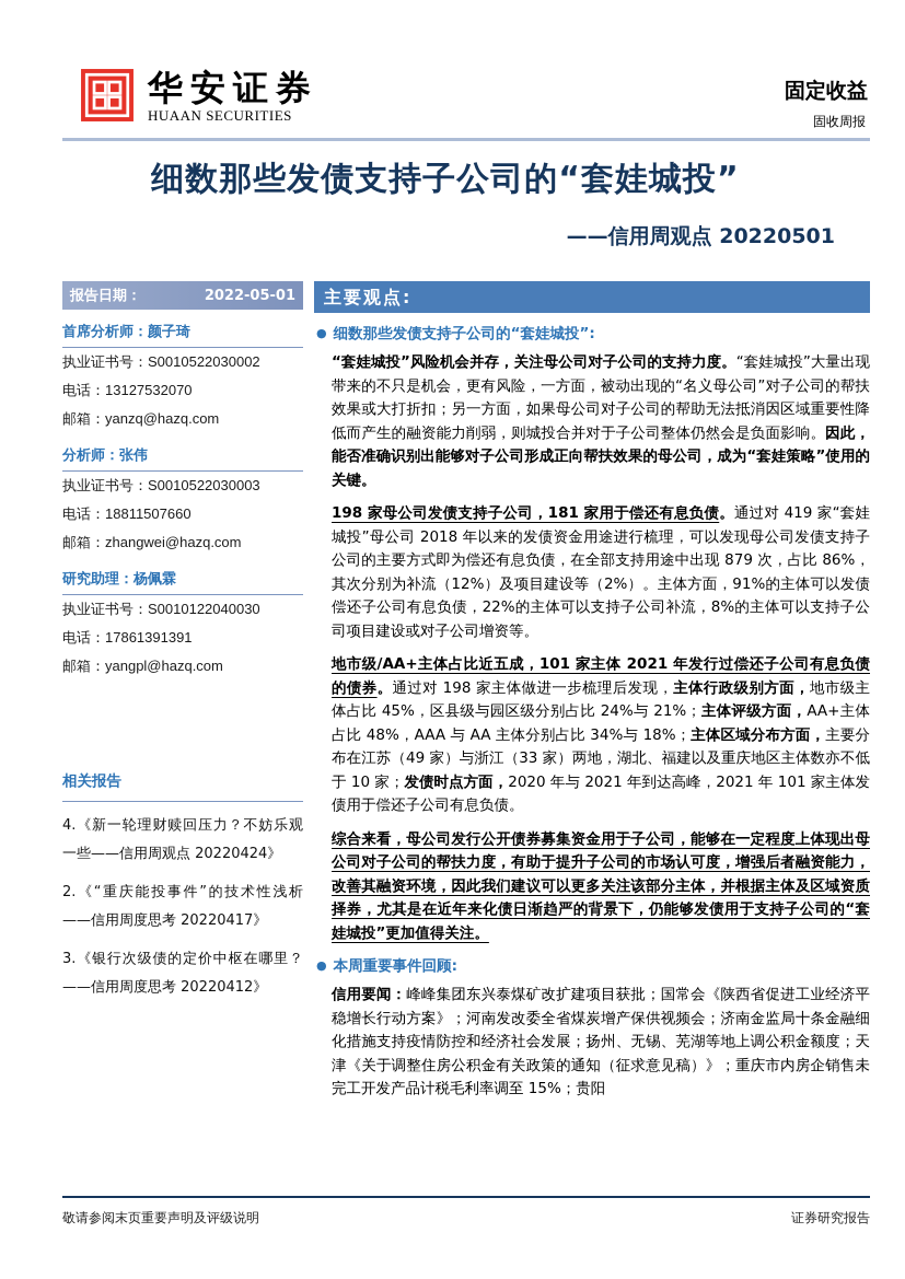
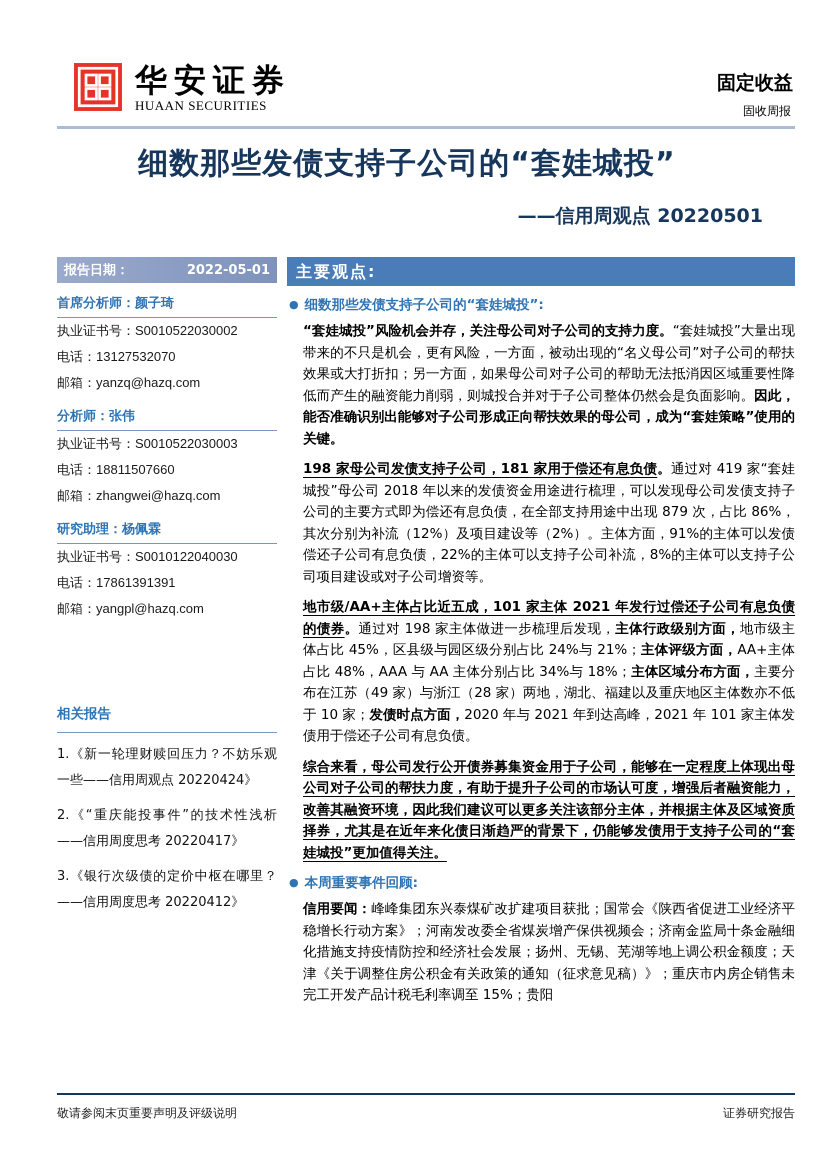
  华安证券
  HUAAN SECURITIES
  固定收益
  固收周报
  细数那些发债支持子公司的“套娃城投”
  ——信用周观点 20220501
  报告日期：
  2022-05-01
  首席分析师：颜子琦
  执业证书号：S0010522030002
  电话：13127532070
  邮箱：yanzq@hazq.com
  分析师：张伟
  执业证书号：S0010522030003
  电话：18811507660
  邮箱：zhangwei@hazq.com
  研究助理：杨佩霖
  执业证书号：S0010122040030
  电话：17861391391
  邮箱：yangpl@hazq.com
  相关报告
- 4.《新一轮理财赎回压力？不妨乐观一些——信用周观点 20220424》
+ 1.《新一轮理财赎回压力？不妨乐观一些——信用周观点 20220424》
  2.《“重庆能投事件”的技术性浅析——信用周度思考 20220417》
  3.《银行次级债的定价中枢在哪里？——信用周度思考 20220412》
  主要观点:
  ● 细数那些发债支持子公司的“套娃城投”:
  “套娃城投”风险机会并存，关注母公司对子公司的支持力度。“套娃城投”大量出现带来的不只是机会，更有风险，一方面，被动出现的“名义母公司”对子公司的帮扶效果或大打折扣；另一方面，如果母公司对子公司的帮助无法抵消因区域重要性降低而产生的融资能力削弱，则城投合并对于子公司整体仍然会是负面影响。因此，能否准确识别出能够对子公司形成正向帮扶效果的母公司，成为“套娃策略”使用的关键。
  198 家母公司发债支持子公司，181 家用于偿还有息负债。通过对 419 家“套娃城投”母公司 2018 年以来的发债资金用途进行梳理，可以发现母公司发债支持子公司的主要方式即为偿还有息负债，在全部支持用途中出现 879 次，占比 86%，其次分别为补流（12%）及项目建设等（2%）。主体方面，91%的主体可以发债偿还子公司有息负债，22%的主体可以支持子公司补流，8%的主体可以支持子公司项目建设或对子公司增资等。
- 地市级/AA+主体占比近五成，101 家主体 2021 年发行过偿还子公司有息负债的债券。通过对 198 家主体做进一步梳理后发现，主体行政级别方面，地市级主体占比 45%，区县级与园区级分别占比 24%与 21%；主体评级方面，AA+主体占比 48%，AAA 与 AA 主体分别占比 34%与 18%；主体区域分布方面，主要分布在江苏（49 家）与浙江（33 家）两地，湖北、福建以及重庆地区主体数亦不低于 10 家；发债时点方面，2020 年与 2021 年到达高峰，2021 年 101 家主体发债用于偿还子公司有息负债。
+ 地市级/AA+主体占比近五成，101 家主体 2021 年发行过偿还子公司有息负债的债券。通过对 198 家主体做进一步梳理后发现，主体行政级别方面，地市级主体占比 45%，区县级与园区级分别占比 24%与 21%；主体评级方面，AA+主体占比 48%，AAA 与 AA 主体分别占比 34%与 18%；主体区域分布方面，主要分布在江苏（49 家）与浙江（28 家）两地，湖北、福建以及重庆地区主体数亦不低于 10 家；发债时点方面，2020 年与 2021 年到达高峰，2021 年 101 家主体发债用于偿还子公司有息负债。
  综合来看，母公司发行公开债券募集资金用于子公司，能够在一定程度上体现出母公司对子公司的帮扶力度，有助于提升子公司的市场认可度，增强后者融资能力，改善其融资环境，因此我们建议可以更多关注该部分主体，并根据主体及区域资质择券，尤其是在近年来化债日渐趋严的背景下，仍能够发债用于支持子公司的“套娃城投”更加值得关注。
  ● 本周重要事件回顾:
  信用要闻：峰峰集团东兴泰煤矿改扩建项目获批；国常会《陕西省促进工业经济平稳增长行动方案》；河南发改委全省煤炭增产保供视频会；济南金监局十条金融细化措施支持疫情防控和经济社会发展；扬州、无锡、芜湖等地上调公积金额度；天津《关于调整住房公积金有关政策的通知（征求意见稿）》；重庆市内房企销售未完工开发产品计税毛利率调至 15%；贵阳
  敬请参阅末页重要声明及评级说明
  证券研究报告
